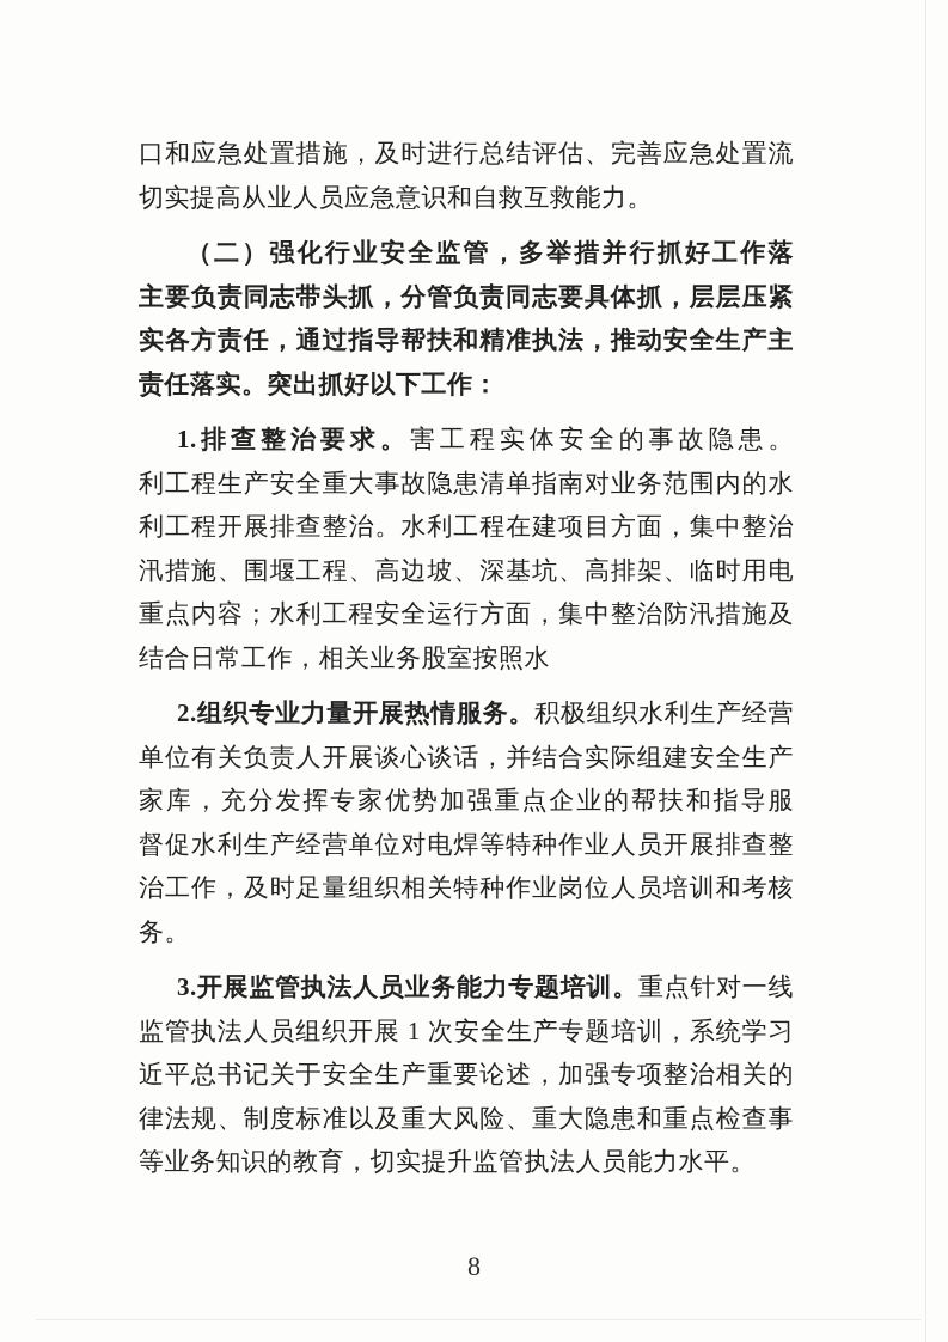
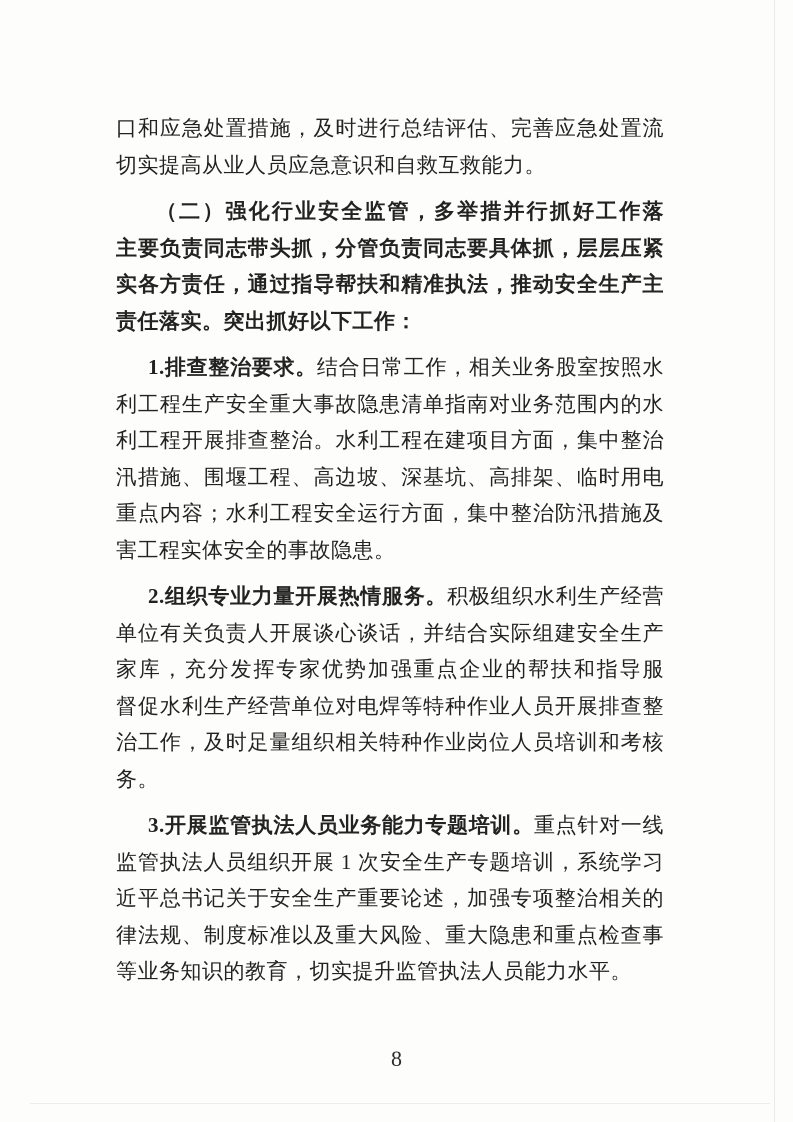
  口和应急处置措施，及时进行总结评估、完善应急处置流
  切实提高从业人员应急意识和自救互救能力。
  （二）强化行业安全监管，多举措并行抓好工作落
  主要负责同志带头抓，分管负责同志要具体抓，层层压紧
  实各方责任，通过指导帮扶和精准执法，推动安全生产主
  责任落实。突出抓好以下工作：
- 1.排查整治要求。害工程实体安全的事故隐患。
+ 1.排查整治要求。结合日常工作，相关业务股室按照水
  利工程生产安全重大事故隐患清单指南对业务范围内的水
  利工程开展排查整治。水利工程在建项目方面，集中整治
  汛措施、围堰工程、高边坡、深基坑、高排架、临时用电
  重点内容；水利工程安全运行方面，集中整治防汛措施及
- 结合日常工作，相关业务股室按照水
+ 害工程实体安全的事故隐患。
  2.组织专业力量开展热情服务。积极组织水利生产经营
  单位有关负责人开展谈心谈话，并结合实际组建安全生产
  家库，充分发挥专家优势加强重点企业的帮扶和指导服
  督促水利生产经营单位对电焊等特种作业人员开展排查整
  治工作，及时足量组织相关特种作业岗位人员培训和考核
  务。
  3.开展监管执法人员业务能力专题培训。重点针对一线
  监管执法人员组织开展 1 次安全生产专题培训，系统学习
  近平总书记关于安全生产重要论述，加强专项整治相关的
  律法规、制度标准以及重大风险、重大隐患和重点检查事
  等业务知识的教育，切实提升监管执法人员能力水平。
  8
